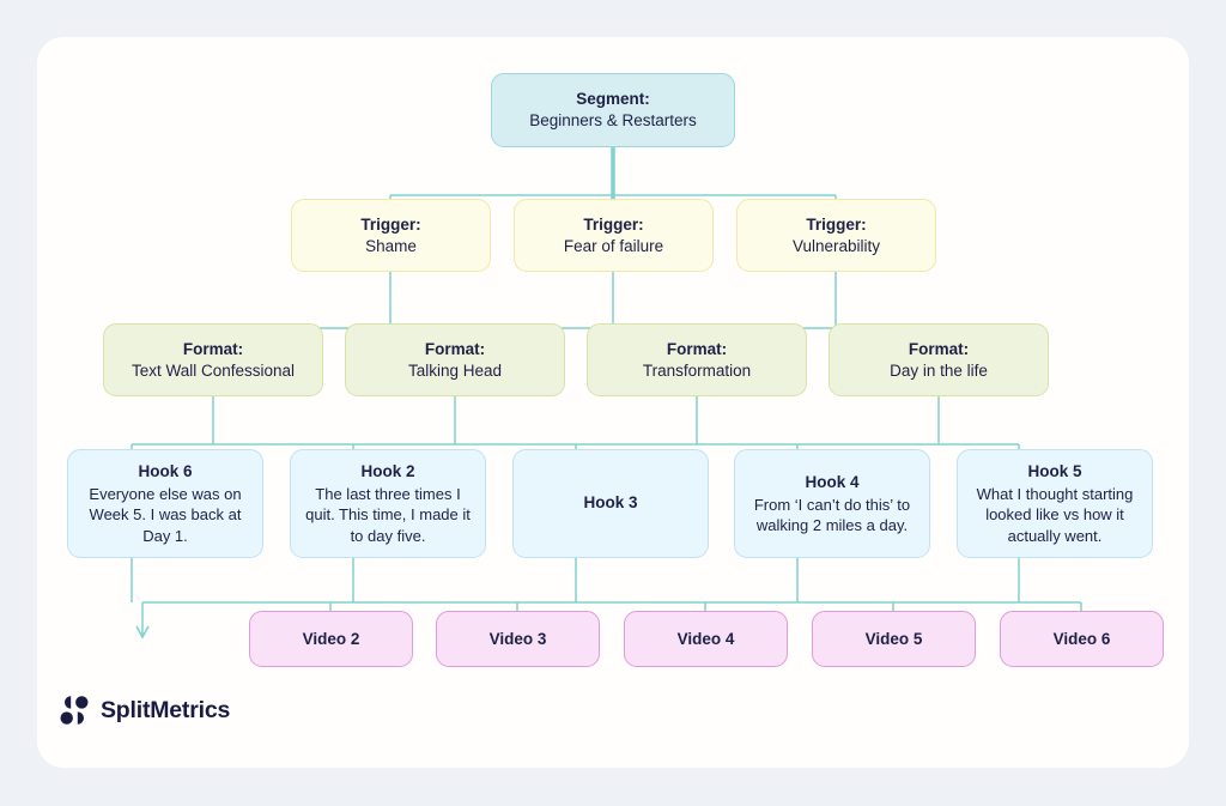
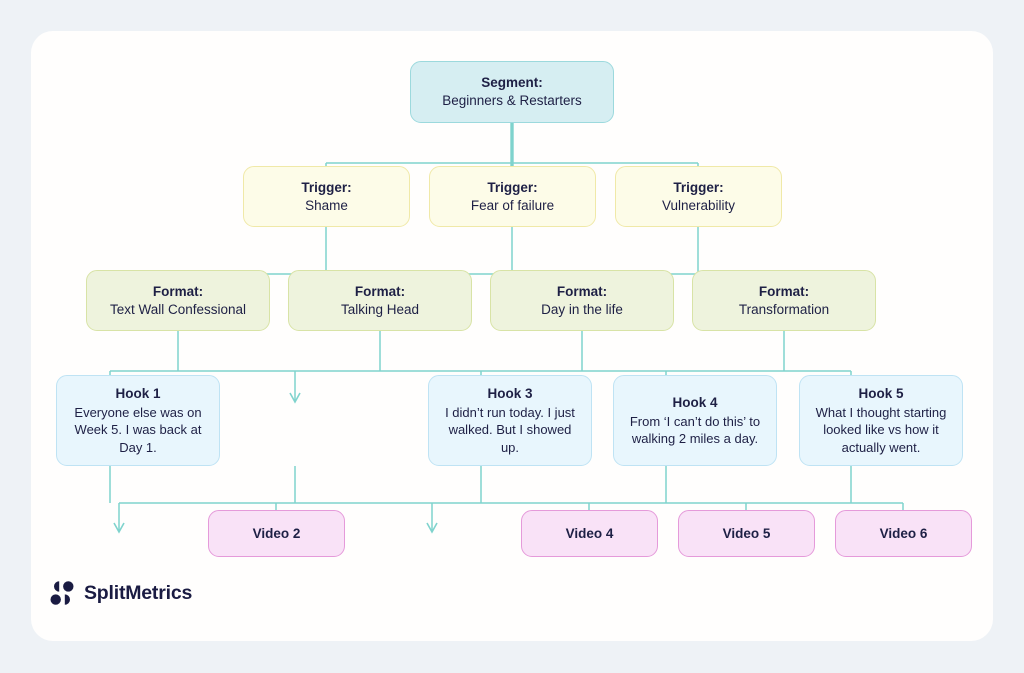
  Segment:
  Beginners & Restarters
  Trigger:
  Shame
  Trigger:
  Fear of failure
  Trigger:
  Vulnerability
  Format:
  Text Wall Confessional
  Format:
  Talking Head
  Format:
- Transformation
+ Day in the life
  Format:
- Day in the life
+ Transformation
- Hook 6
+ Hook 1
  Everyone else was on Week 5. I was back at Day 1.
- Hook 2
- The last three times I quit. This time, I made it to day five.
  Hook 3
+ I didn’t run today. I just walked. But I showed up.
  Hook 4
  From ‘I can’t do this’ to walking 2 miles a day.
  Hook 5
  What I thought starting looked like vs how it actually went.
  Video 2
- Video 3
  Video 4
  Video 5
  Video 6
  SplitMetrics
